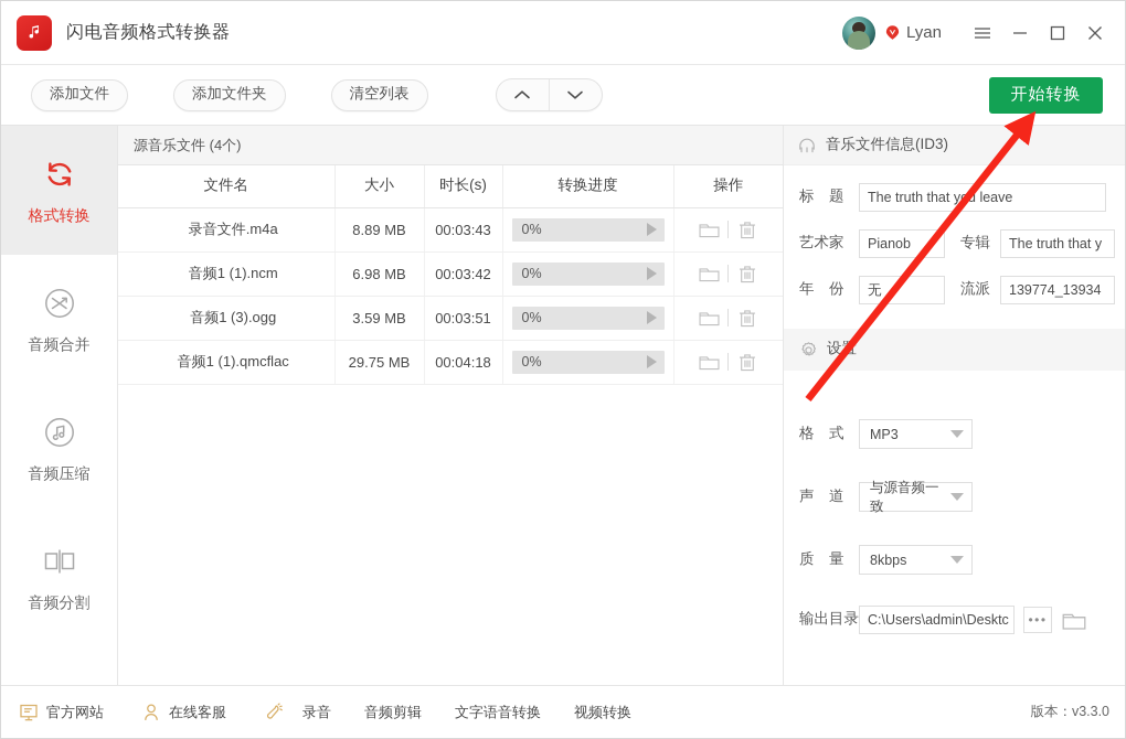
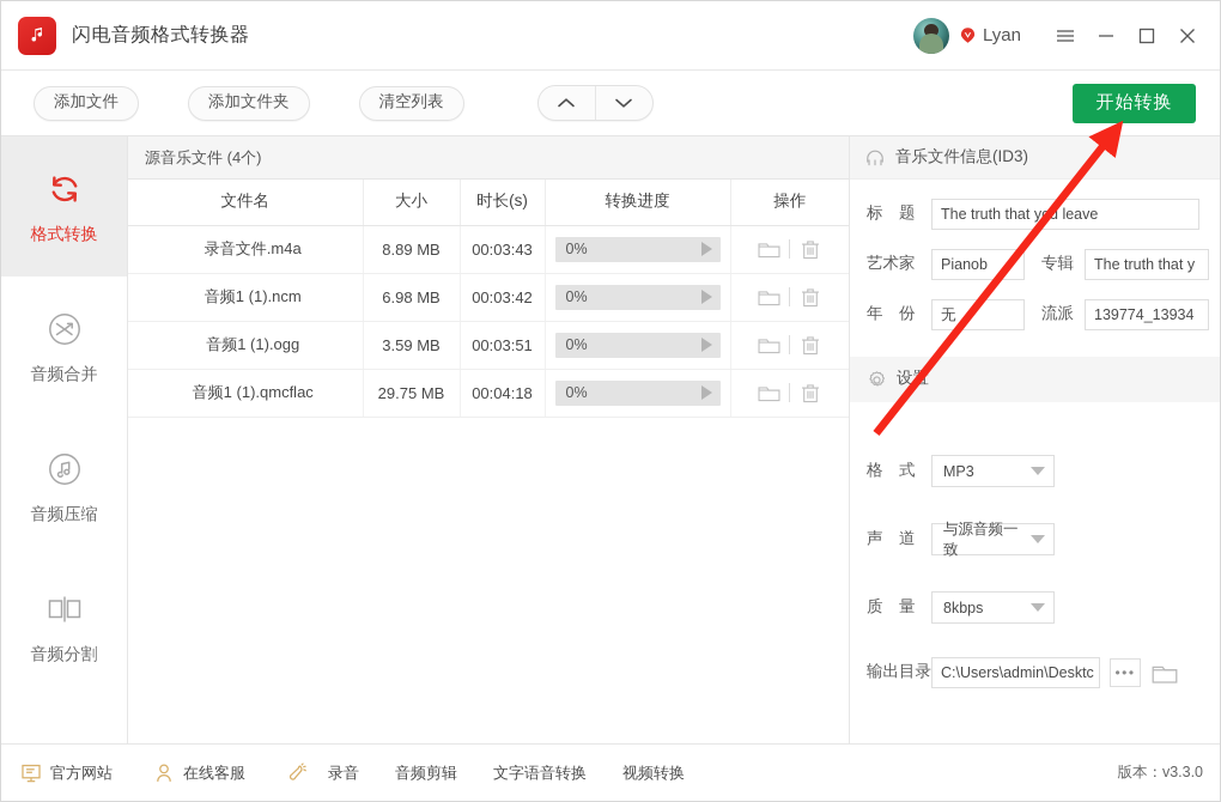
  闪电音频格式转换器
  Lyan
  添加文件
  添加文件夹
  清空列表
  开始转换
  格式转换
  音频合并
  音频压缩
  音频分割
  源音乐文件 (4个)
  文件名	大小	时长(s)	转换进度	操作
  录音文件.m4a	8.89 MB	00:03:43	0%
  音频1 (1).ncm	6.98 MB	00:03:42	0%
- 音频1 (3).ogg	3.59 MB	00:03:51	0%
+ 音频1 (1).ogg	3.59 MB	00:03:51	0%
  音频1 (1).qmcflac	29.75 MB	00:04:18	0%
  音乐文件信息(ID3)
  标 题
  The truth that y leave
  艺术家
  Pianob
  专辑
  The truth that y
  年 份
  无
  流派
  139774_13934
  格 式
  MP3
  声 道
  与源音频一致
  质 量
  8kbps
  输出目录
  C:\Users\admin\Desktc
  •••
  官方网站
  在线客服
  录音
  音频剪辑
  文字语音转换
  视频转换
  版本：v3.3.0
